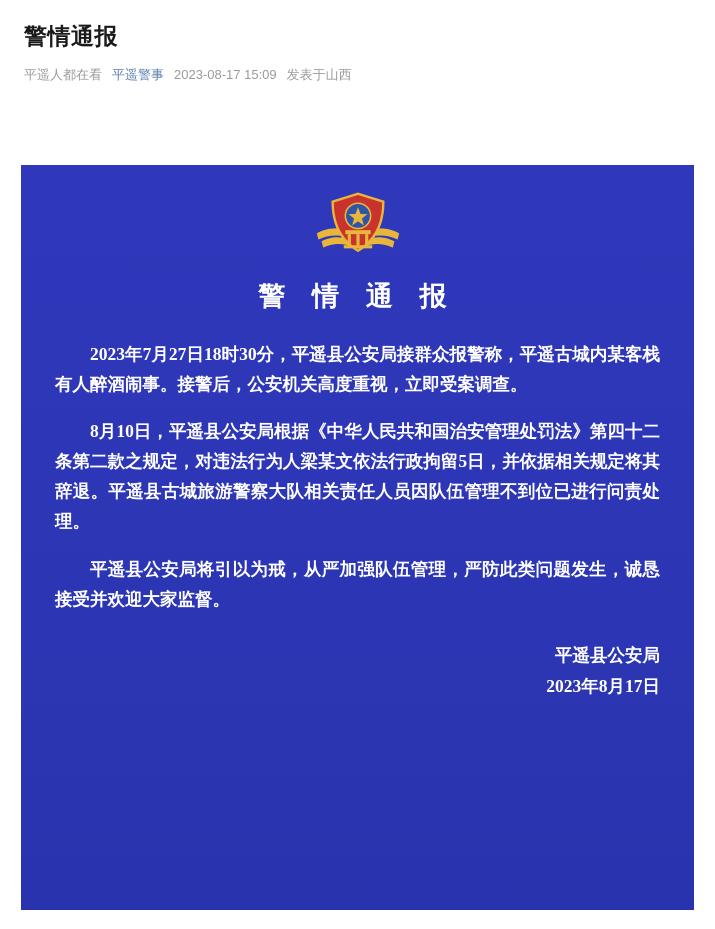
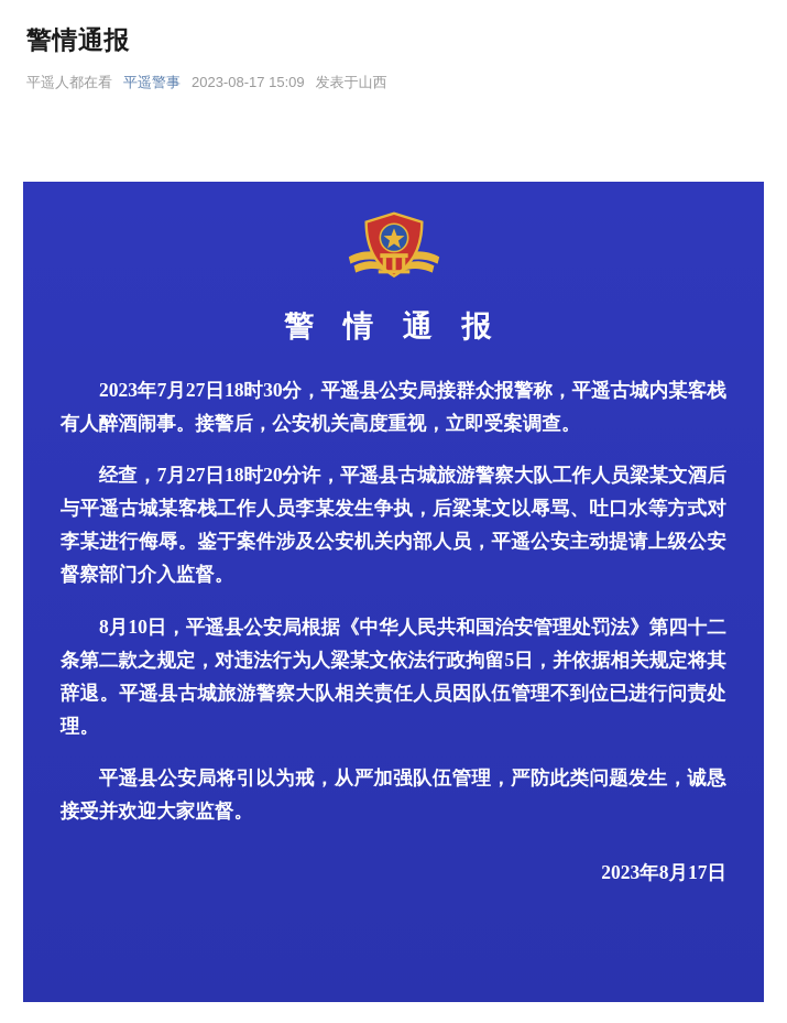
  警情通报
  平遥人都在看
  平遥警事
  2023-08-17 15:09
  发表于山西
  警 情 通 报
  2023年7月27日18时30分，平遥县公安局接群众报警称，平遥古城内某客栈有人醉酒闹事。接警后，公安机关高度重视，立即受案调查。
+ 经查，7月27日18时20分许，平遥县古城旅游警察大队工作人员梁某文酒后与平遥古城某客栈工作人员李某发生争执，后梁某文以辱骂、吐口水等方式对李某进行侮辱。鉴于案件涉及公安机关内部人员，平遥公安主动提请上级公安督察部门介入监督。
  8月10日，平遥县公安局根据《中华人民共和国治安管理处罚法》第四十二条第二款之规定，对违法行为人梁某文依法行政拘留5日，并依据相关规定将其辞退。平遥县古城旅游警察大队相关责任人员因队伍管理不到位已进行问责处理。
  平遥县公安局将引以为戒，从严加强队伍管理，严防此类问题发生，诚恳接受并欢迎大家监督。
- 平遥县公安局
  2023年8月17日
